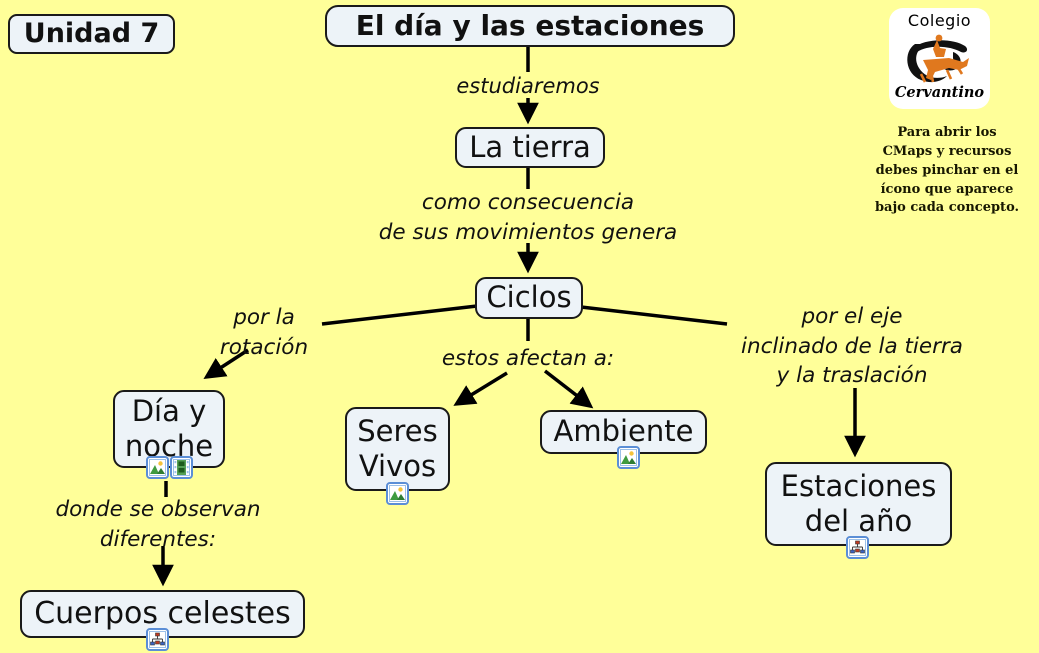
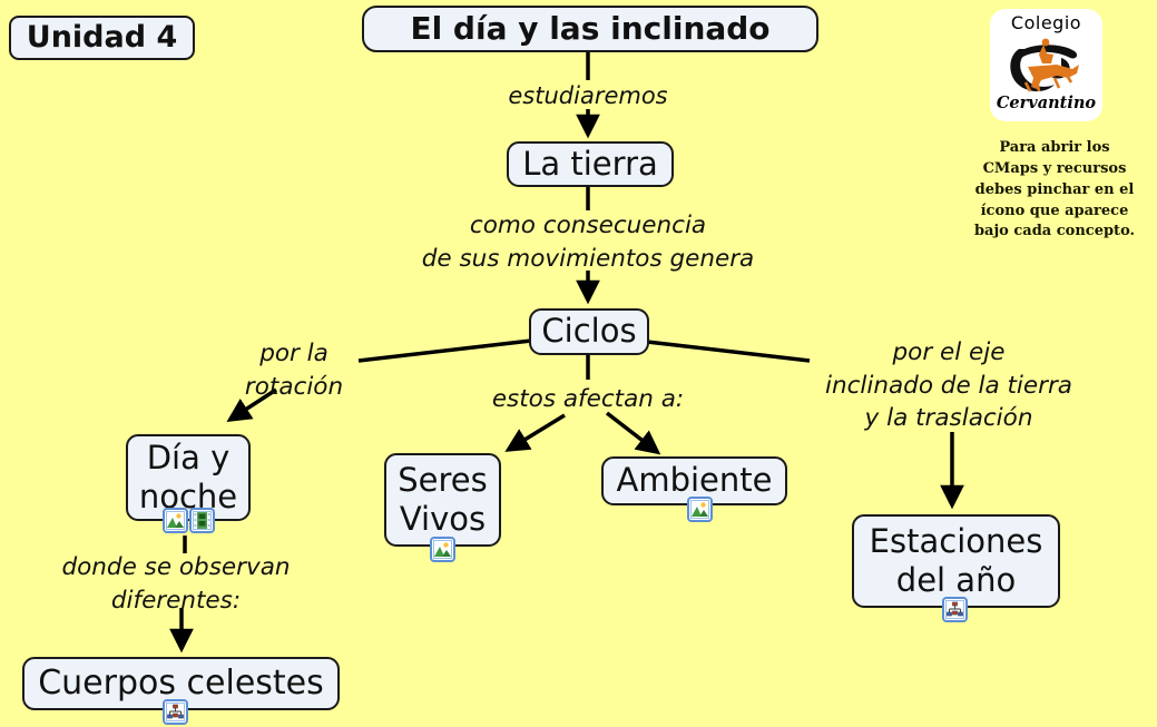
- Unidad 7
+ Unidad 4
- El día y las estaciones
+ El día y las inclinado
  Colegio
  Cervantino
  Para abrir los
  CMaps y recursos
  debes pinchar en el
  ícono que aparece
  bajo cada concepto.
  estudiaremos
  como consecuencia
  de sus movimientos genera
  por la
  rotación
  estos afectan a:
  por el eje
  inclinado de la tierra
  y la traslación
  donde se observan
  diferentes:
  La tierra
  Ciclos
  Día y
  noche
  Seres
  Vivos
  Ambiente
  Estaciones
  del año
  Cuerpos celestes
